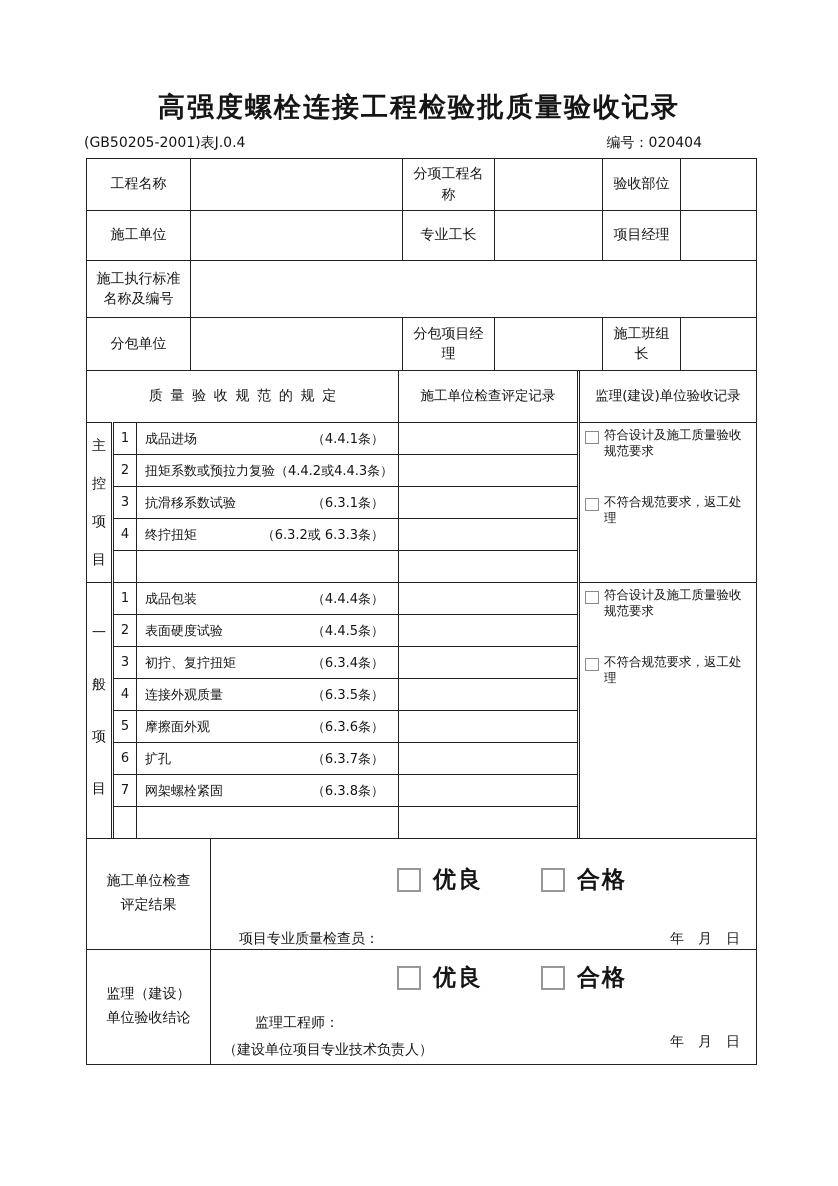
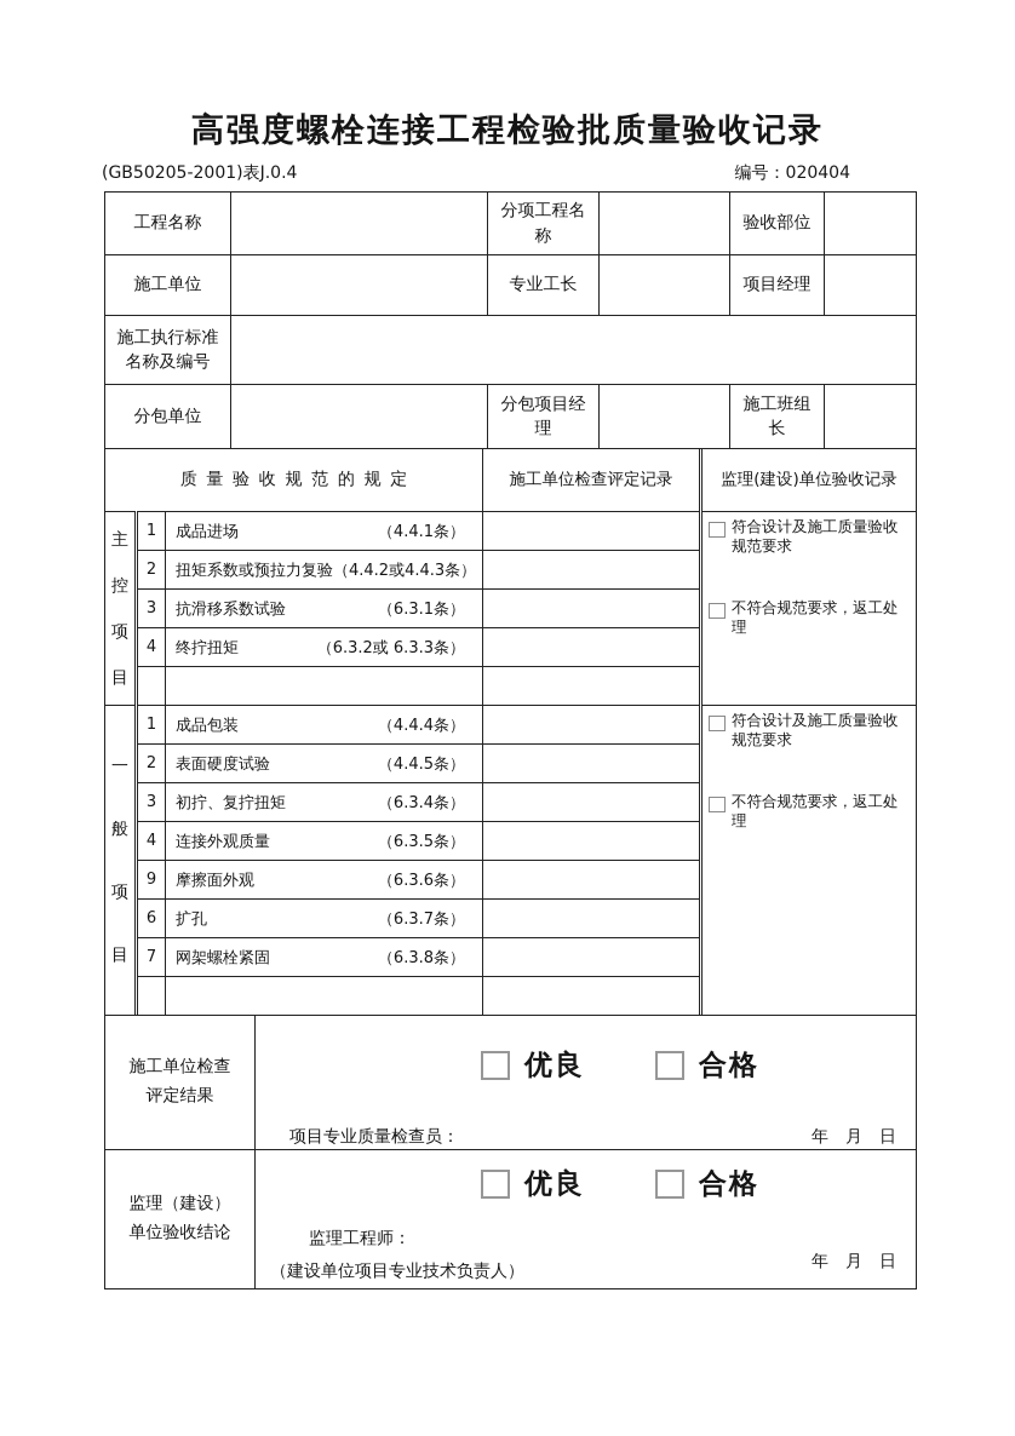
  高强度螺栓连接工程检验批质量验收记录
  (GB50205-2001)表J.0.4
  编号：020404
  工程名称		分项工程名称		验收部位
  施工单位		专业工长		项目经理
  施工执行标准名称及编号
  分包单位		分包项目经理		施工班组长
  质量验收规范的规定	施工单位检查评定记录	监理(建设)单位验收记录
  主控项目	1	成品进场 （4.4.1条）		符合设计及施工质量验收规范要求 不符合规范要求，返工处理
  2	扭矩系数或预拉力复验（4.4.2或4.4.3条）
  3	抗滑移系数试验 （6.3.1条）
  4	终拧扭矩 （6.3.2或 6.3.3条）
  一般项目	1	成品包装 （4.4.4条）		符合设计及施工质量验收规范要求 不符合规范要求，返工处理
  2	表面硬度试验 （4.4.5条）
  3	初拧、复拧扭矩 （6.3.4条）
  4	连接外观质量 （6.3.5条）
- 5	摩擦面外观 （6.3.6条）
+ 9	摩擦面外观 （6.3.6条）
  6	扩孔 （6.3.7条）
  7	网架螺栓紧固 （6.3.8条）
  施工单位检查评定结果	优良 合格 项目专业质量检查员： 年 月 日
  监理（建设）单位验收结论	优良 合格 监理工程师： （建设单位项目专业技术负责人） 年 月 日
